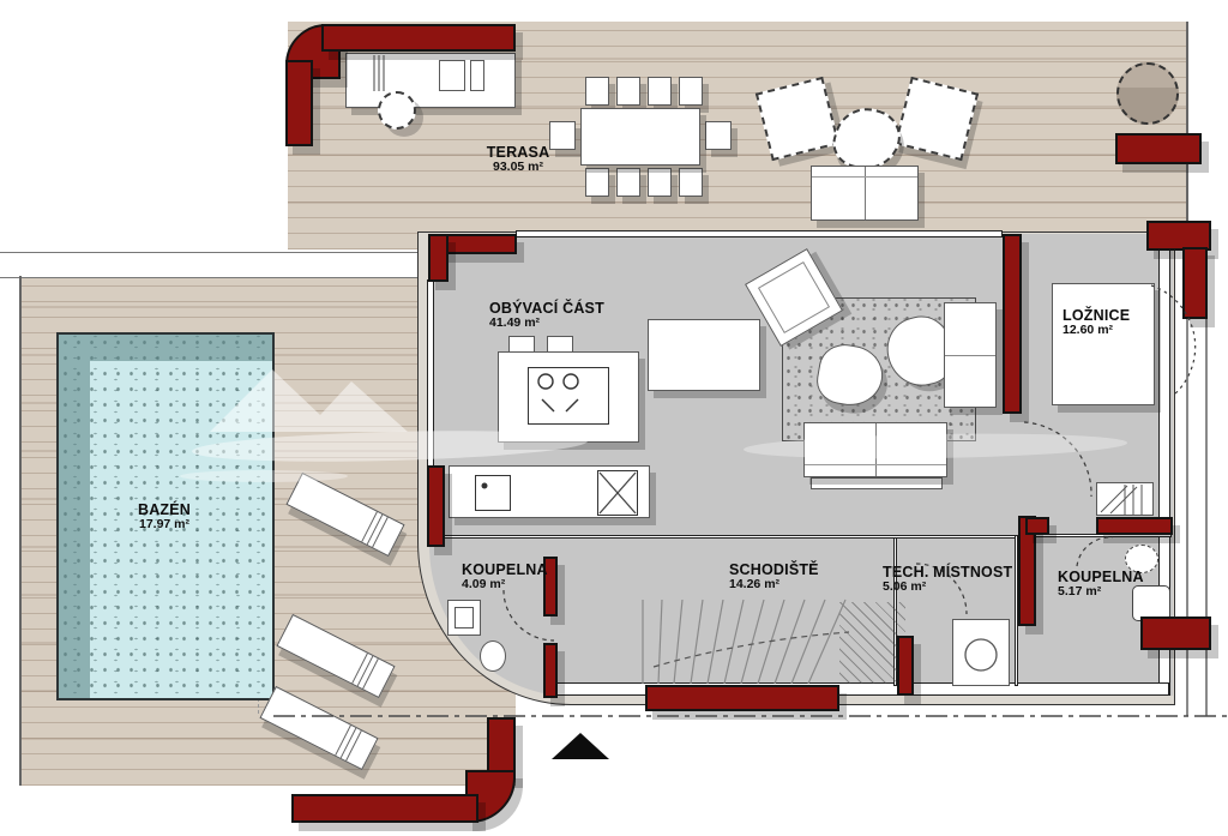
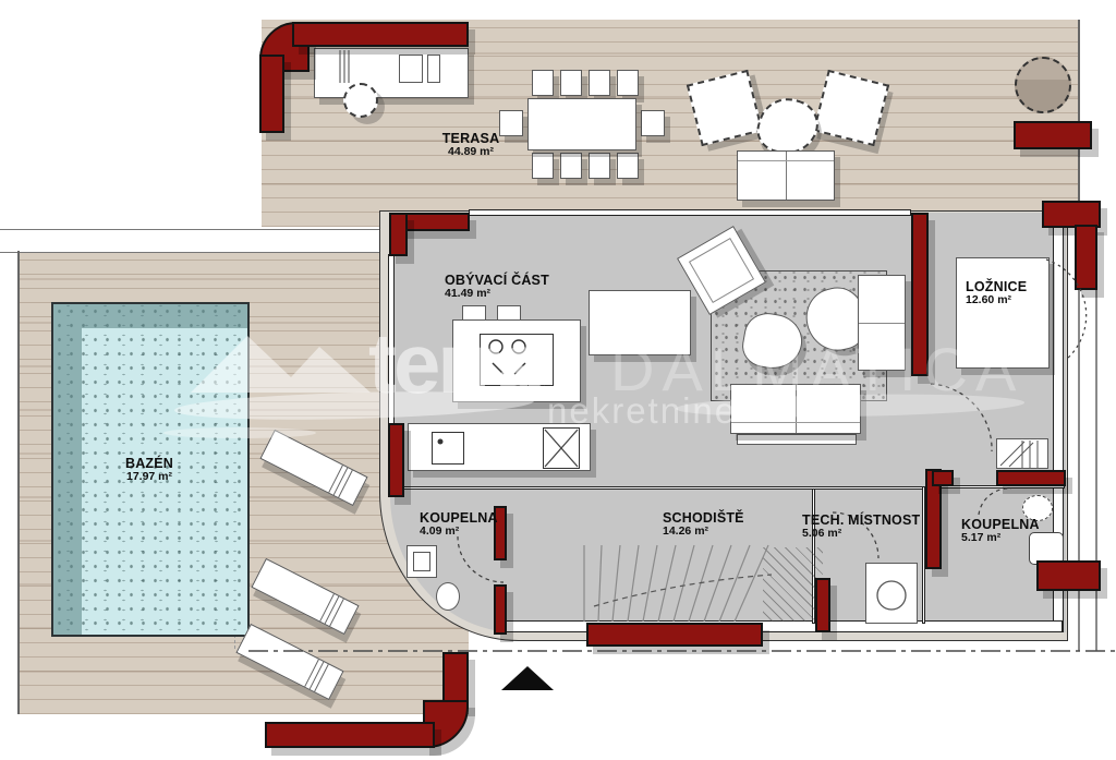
  TERASA
- 93.05 m²
+ 44.89 m²
  OBÝVACÍ ČÁST
  41.49 m²
  LOŽNICE
  12.60 m²
  BAZÉN
  17.97 m²
  KOUPELNA
  4.09 m²
  SCHODIŠTĚ
  14.26 m²
  TECH. MÍSTNOST
  5.06 m²
  KOUPELNA
  5.17 m²
+ terra
+ DALMATICA
+ nekretnine
